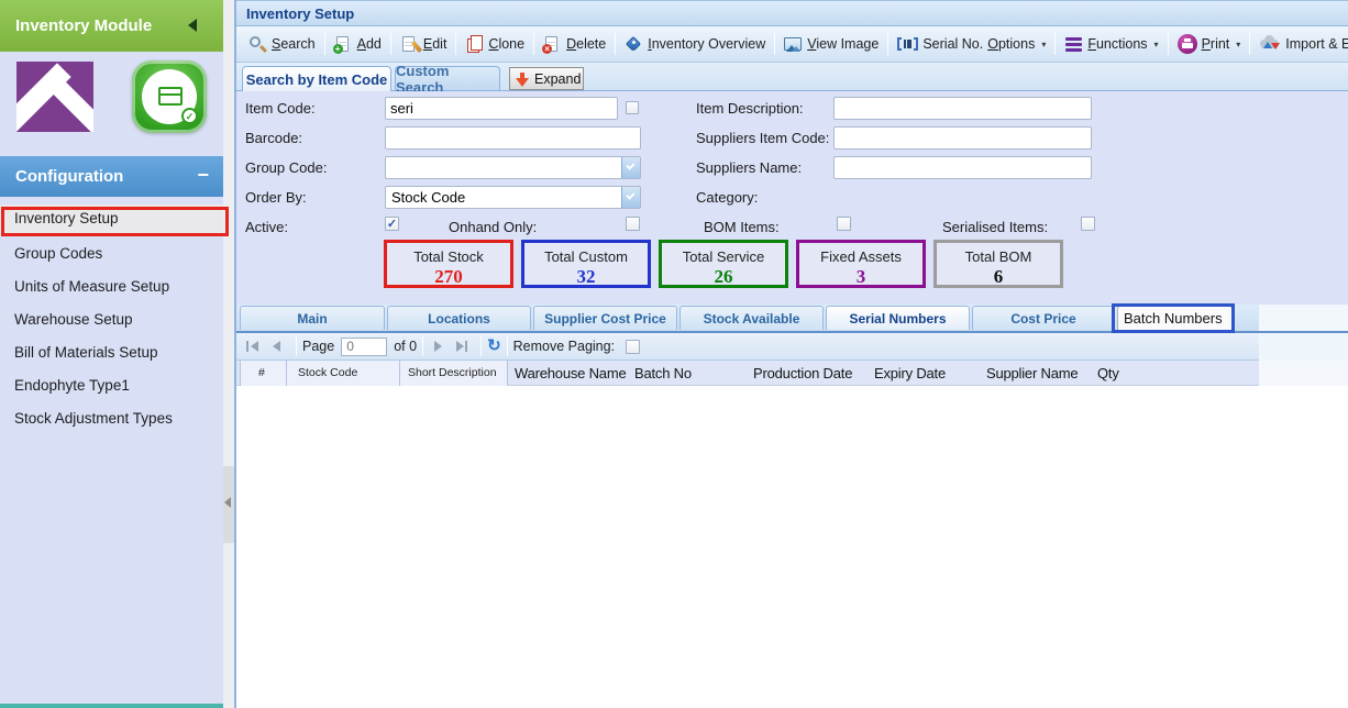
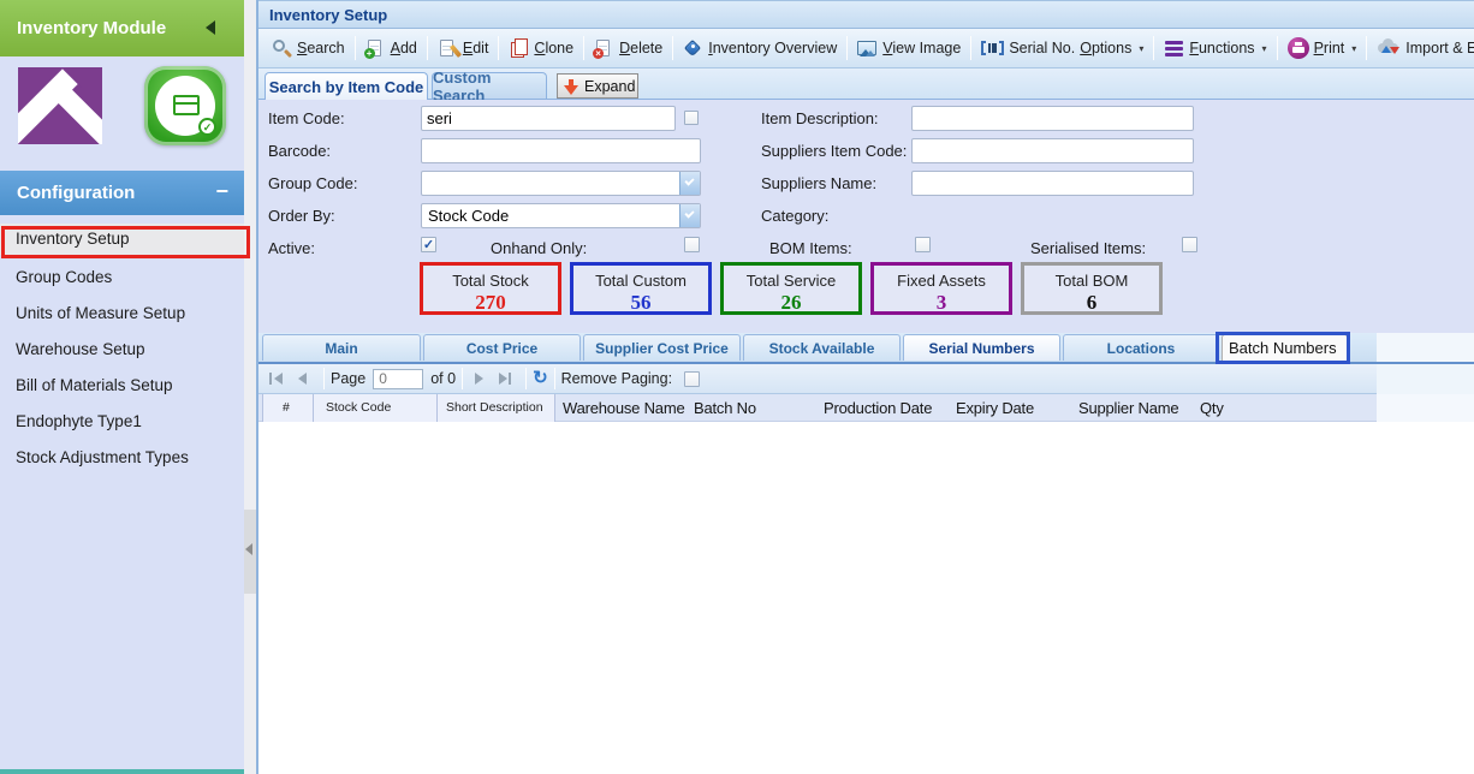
  Inventory Module
  ✓
  Configuration
  −
  Inventory Setup
  Group Codes
  Units of Measure Setup
  Warehouse Setup
  Bill of Materials Setup
  Endophyte Type1
  Stock Adjustment Types
  Inventory Setup
  Search
  +
  Add
  Edit
  Clone
  ×
  Delete
  Inventory Overview
  View Image
  Serial No.
  Options
  ▾
  Functions
  ▾
  Print
  ▾
  Search by Item Code
  Custom Search
  Expand
  Item Code:
  seri
  Barcode:
  Group Code:
  Order By:
  Stock Code
  Active:
  ✓
  Onhand Only:
  Item Description:
  Suppliers Item Code:
  Suppliers Name:
  Category:
  BOM Items:
  Serialised Items:
  Total Stock
  270
  Total Custom
- 32
+ 56
  Total Service
  26
  Fixed Assets
  3
  Total BOM
  6
  Main
- Locations
+ Cost Price
  Supplier Cost Price
  Stock Available
  Serial Numbers
- Cost Price
+ Locations
  Batch Numbers
  Page
  0
  of 0
  ↻
  Remove Paging:
  #
  Stock Code
  Short Description
  Warehouse Name
  Batch No
  Production Date
  Expiry Date
  Supplier Name
  Qty
